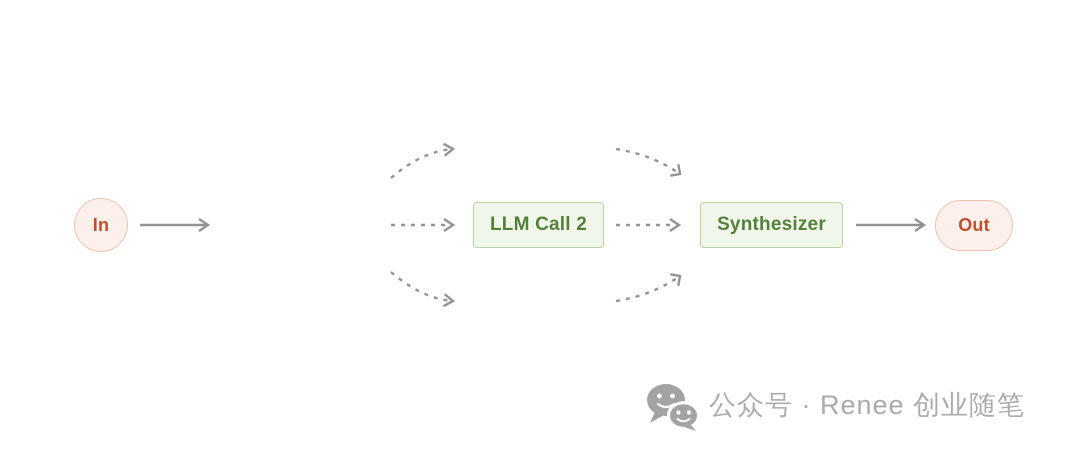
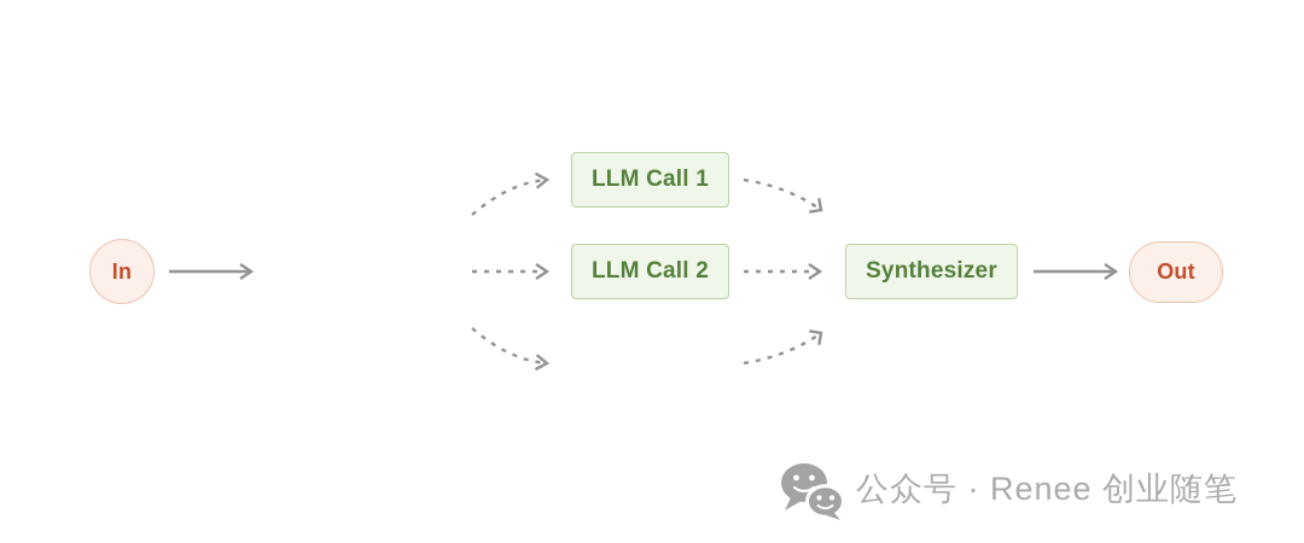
  In
+ LLM Call 1
  LLM Call 2
  Synthesizer
  Out
  公众号 · Renee 创业随笔
